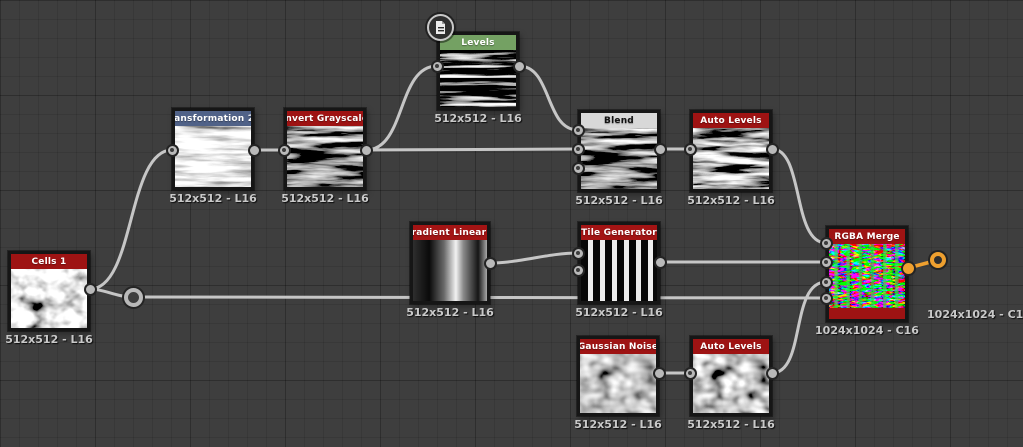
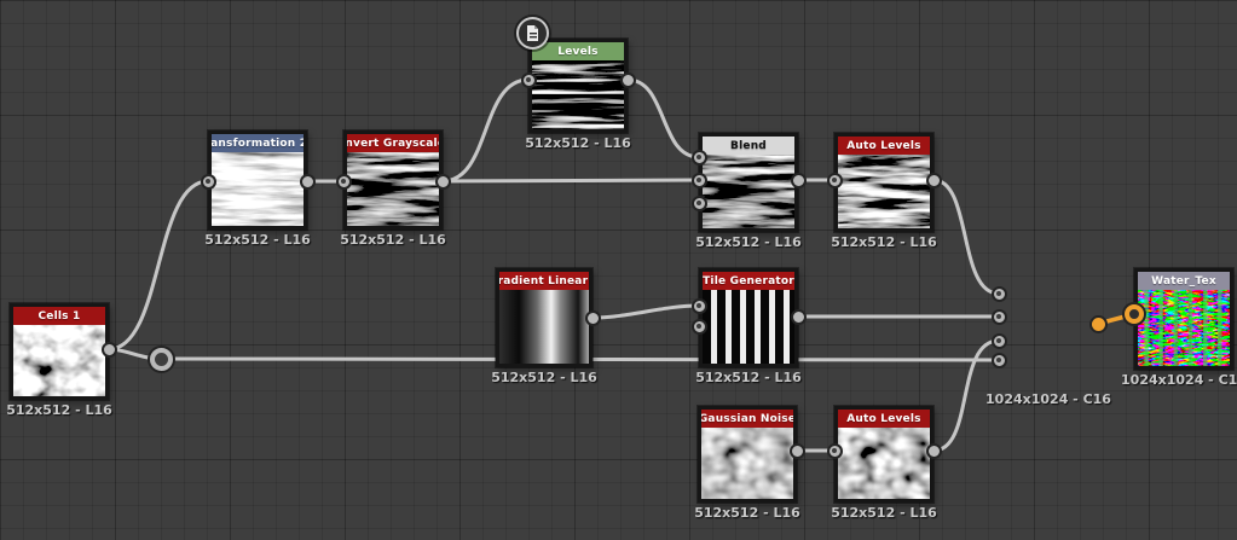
  Cells 1
  512x512 - L16
  ansformation 2
  512x512 - L16
  nvert Grayscal
  512x512 - L16
  Levels
  512x512 - L16
  Blend
  512x512 - L16
  Auto Levels
  512x512 - L16
  radient Linear
  512x512 - L16
  Tile Generator
  512x512 - L16
  Gaussian Noise
  512x512 - L16
  Auto Levels
  512x512 - L16
- RGBA Merge
  1024x1024 - C16
+ Water_Tex
  1024x1024 - C1
